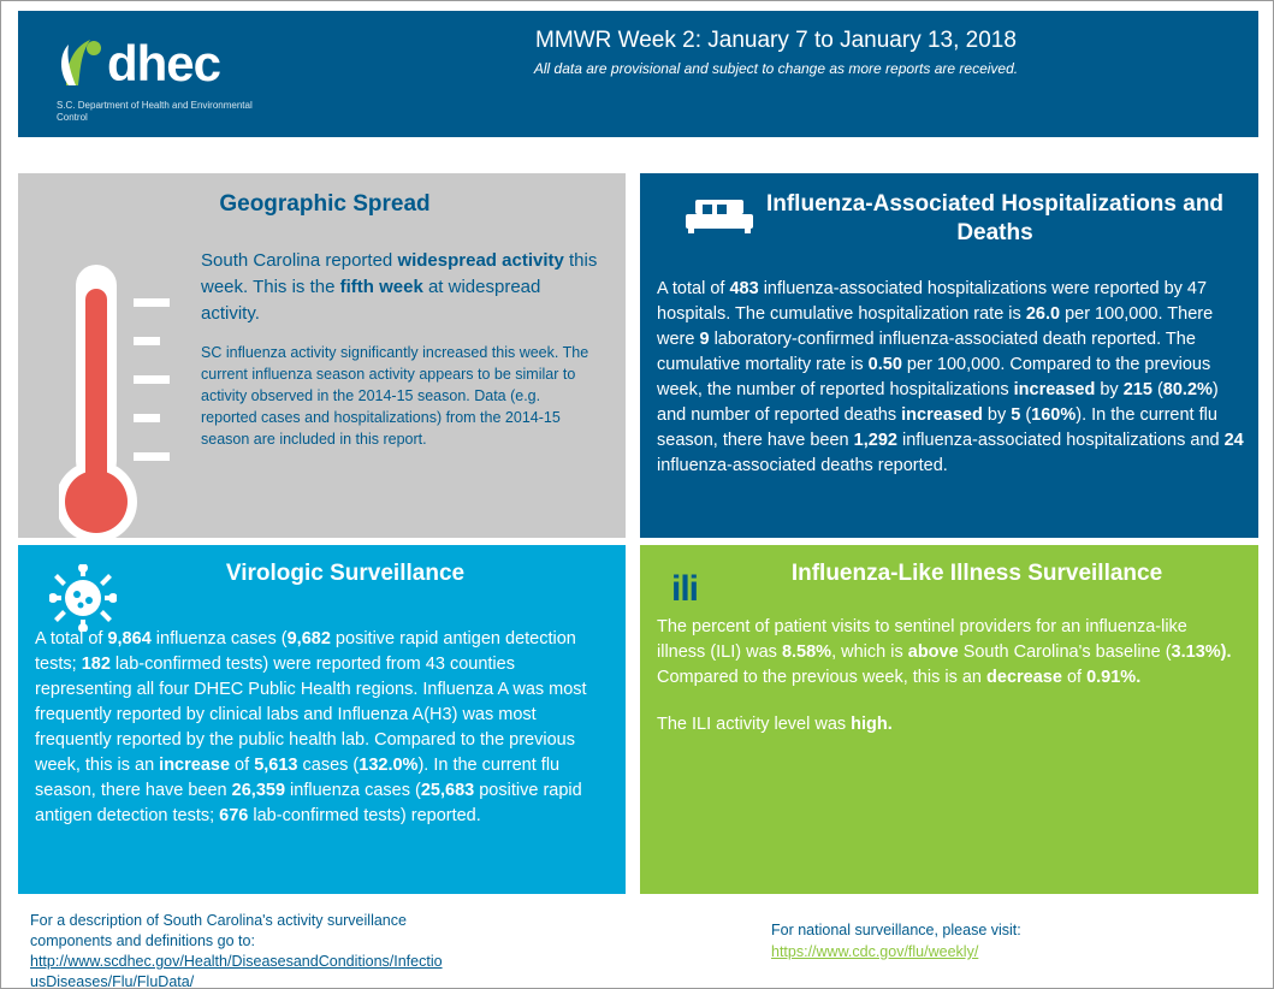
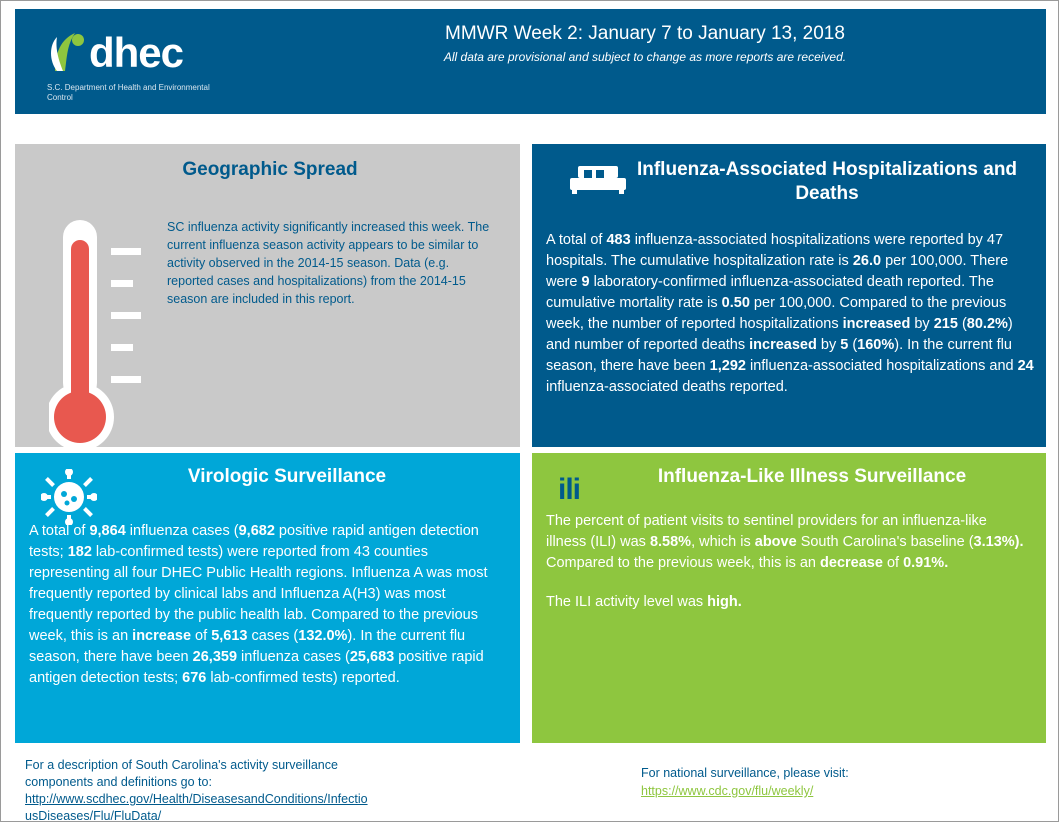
  dhec
  S.C. Department of Health and Environmental Control
  MMWR Week 2: January 7 to January 13, 2018
  All data are provisional and subject to change as more reports are received.
  Geographic Spread
- South Carolina reported widespread activity this week. This is the fifth week at widespread activity.
  SC influenza activity significantly increased this week. The current influenza season activity appears to be similar to activity observed in the 2014-15 season. Data (e.g. reported cases and hospitalizations) from the 2014-15 season are included in this report.
  Influenza-Associated Hospitalizations and Deaths
  A total of 483 influenza-associated hospitalizations were reported by 47 hospitals. The cumulative hospitalization rate is 26.0 per 100,000. There were 9 laboratory-confirmed influenza-associated death reported. The cumulative mortality rate is 0.50 per 100,000. Compared to the previous week, the number of reported hospitalizations increased by 215 (80.2%) and number of reported deaths increased by 5 (160%). In the current flu season, there have been 1,292 influenza-associated hospitalizations and 24 influenza-associated deaths reported.
  Virologic Surveillance
  A total of 9,864 influenza cases (9,682 positive rapid antigen detection tests; 182 lab-confirmed tests) were reported from 43 counties representing all four DHEC Public Health regions. Influenza A was most frequently reported by clinical labs and Influenza A(H3) was most frequently reported by the public health lab. Compared to the previous week, this is an increase of 5,613 cases (132.0%). In the current flu season, there have been 26,359 influenza cases (25,683 positive rapid antigen detection tests; 676 lab-confirmed tests) reported.
  ili
  Influenza-Like Illness Surveillance
  The percent of patient visits to sentinel providers for an influenza-like illness (ILI) was 8.58%, which is above South Carolina's baseline (3.13%). Compared to the previous week, this is an decrease of 0.91%.
  The ILI activity level was high.
  For a description of South Carolina's activity surveillance components and definitions go to:
  http://www.scdhec.gov/Health/DiseasesandConditions/InfectiousDiseases/Flu/FluData/
  For national surveillance, please visit:
  https://www.cdc.gov/flu/weekly/
